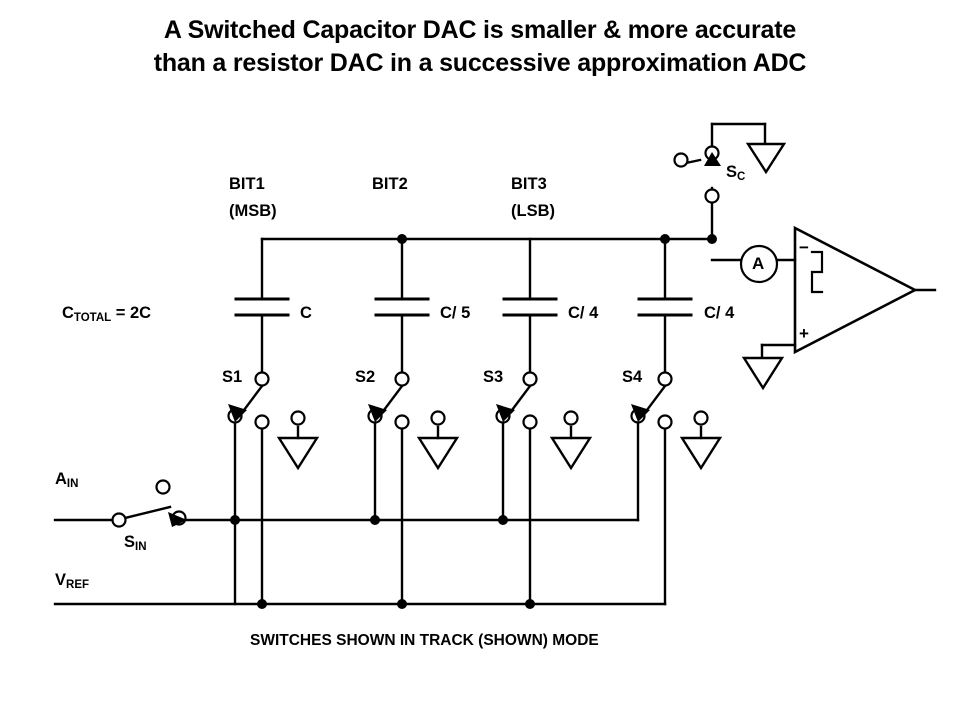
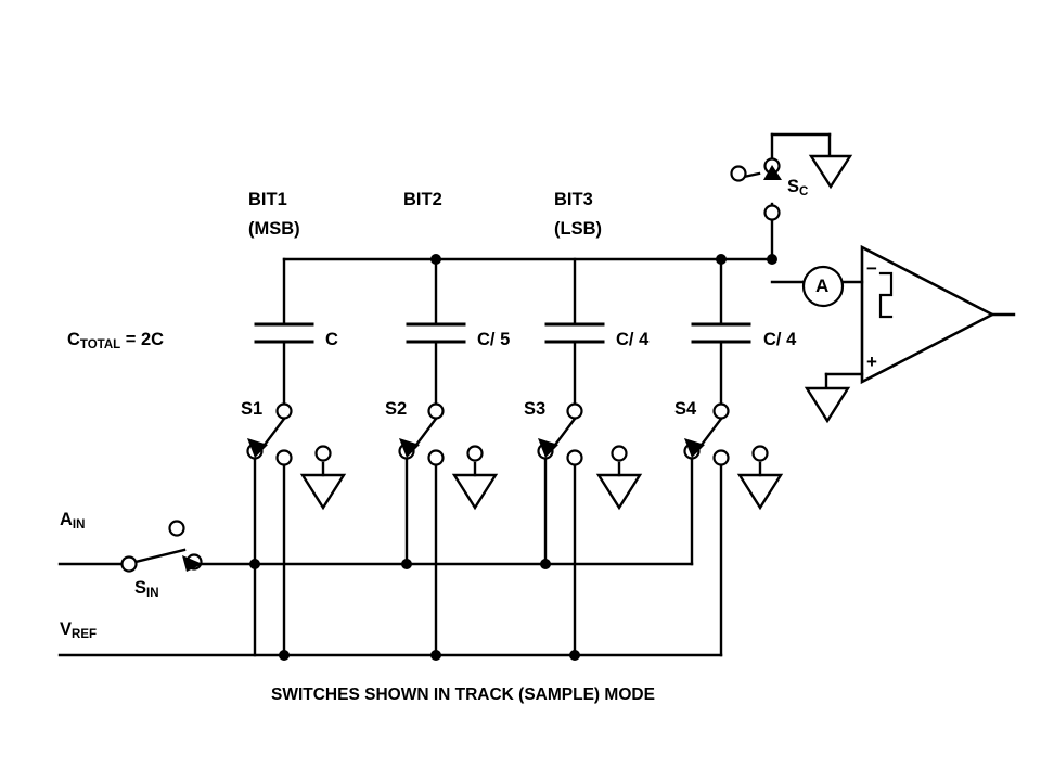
- A Switched Capacitor DAC is smaller & more accurate
- than a resistor DAC in a successive approximation ADC
  BIT1
  (MSB)
  BIT2
  BIT3
  (LSB)
  CTOTAL = 2C
  C
  C/ 5
  C/ 4
  C/ 4
  S1
  S2
  S3
  S4
  SC
  AIN
  SIN
  VREF
  A
  −
  +
- SWITCHES SHOWN IN TRACK (SHOWN) MODE
+ SWITCHES SHOWN IN TRACK (SAMPLE) MODE
